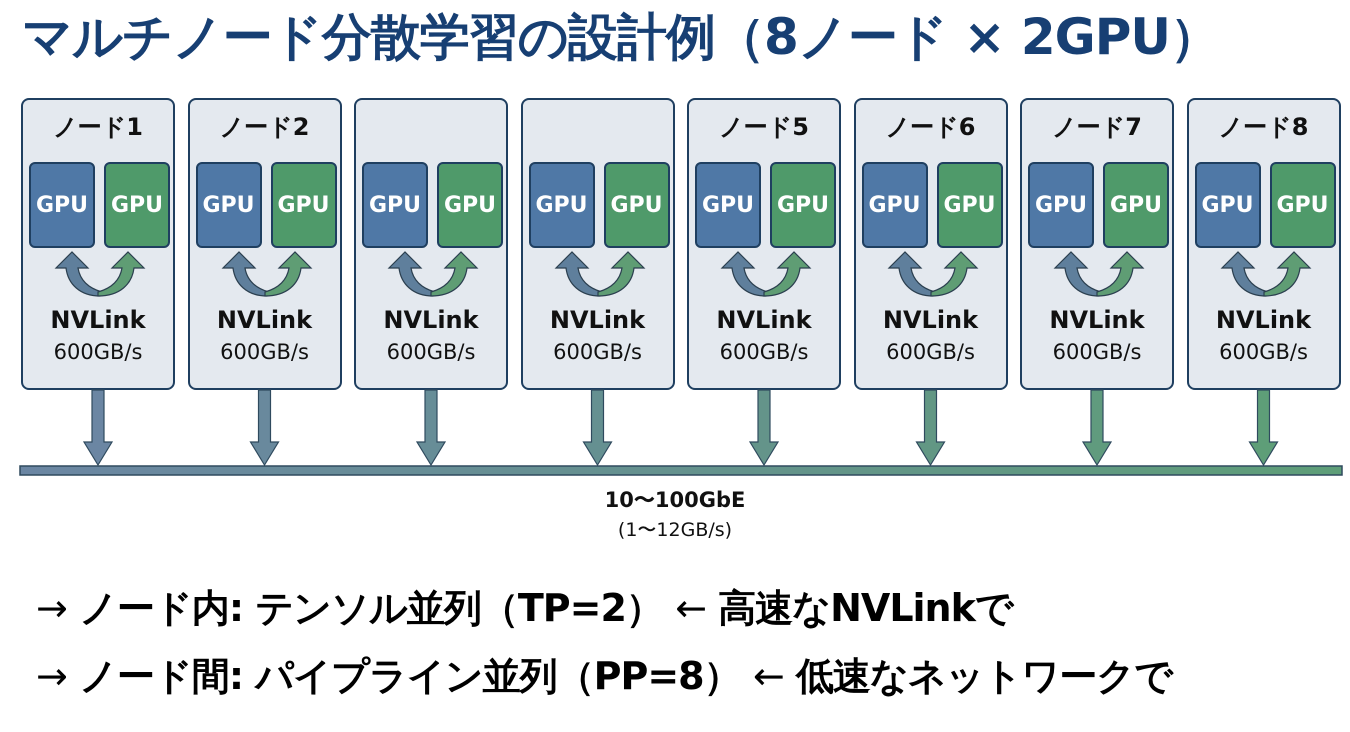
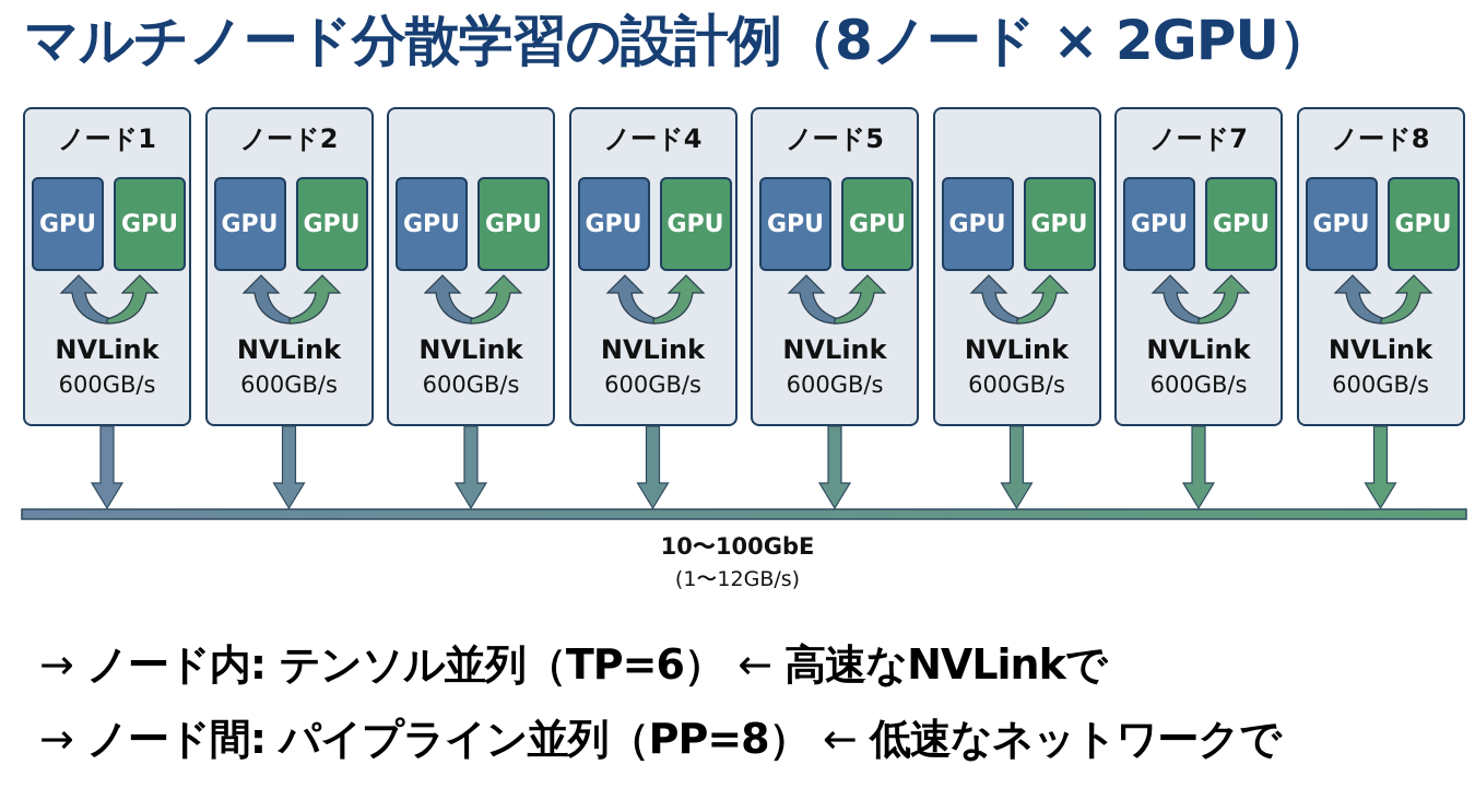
  マルチノード分散学習の設計例（8ノード × 2GPU）
  ノード1
  GPU
  GPU
  NVLink
  600GB/s
  ノード2
  GPU
  GPU
  NVLink
  600GB/s
  GPU
  GPU
  NVLink
  600GB/s
+ ノード4
  GPU
  GPU
  NVLink
  600GB/s
  ノード5
  GPU
  GPU
  NVLink
  600GB/s
- ノード6
  GPU
  GPU
  NVLink
  600GB/s
  ノード7
  GPU
  GPU
  NVLink
  600GB/s
  ノード8
  GPU
  GPU
  NVLink
  600GB/s
  10〜100GbE
  (1〜12GB/s)
- → ノード内: テンソル並列（TP=2） ← 高速なNVLinkで
+ → ノード内: テンソル並列（TP=6） ← 高速なNVLinkで
  → ノード間: パイプライン並列（PP=8） ← 低速なネットワークで
